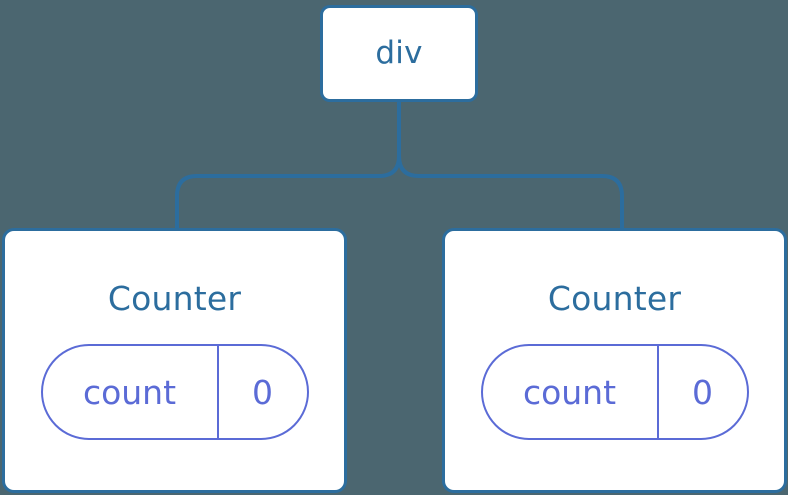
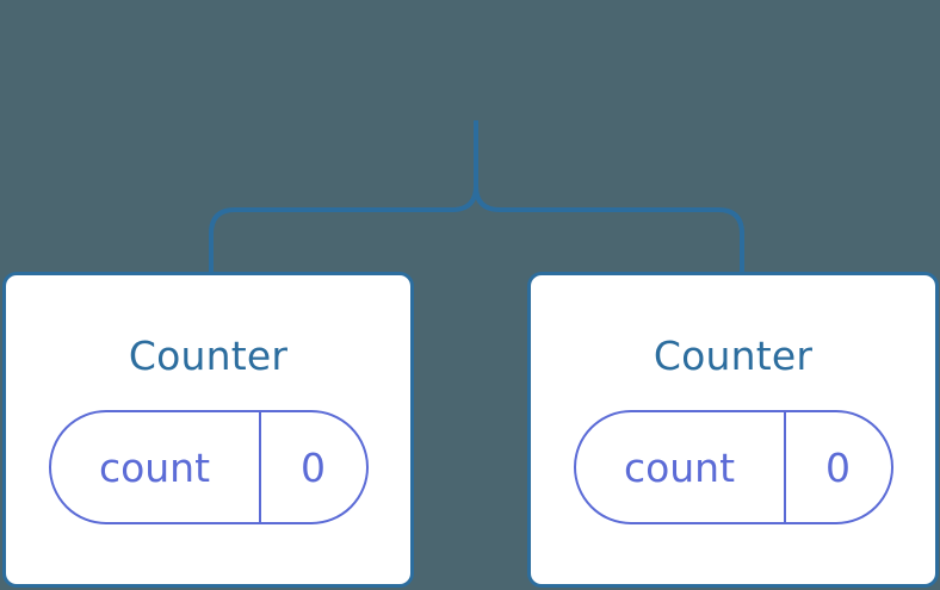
- div
  Counter
  count
  0
  Counter
  count
  0
